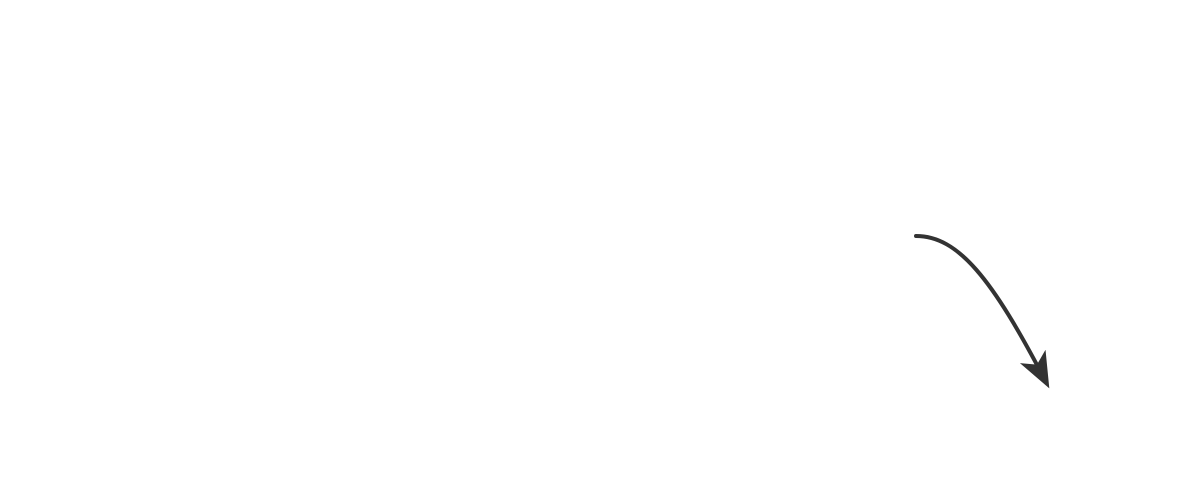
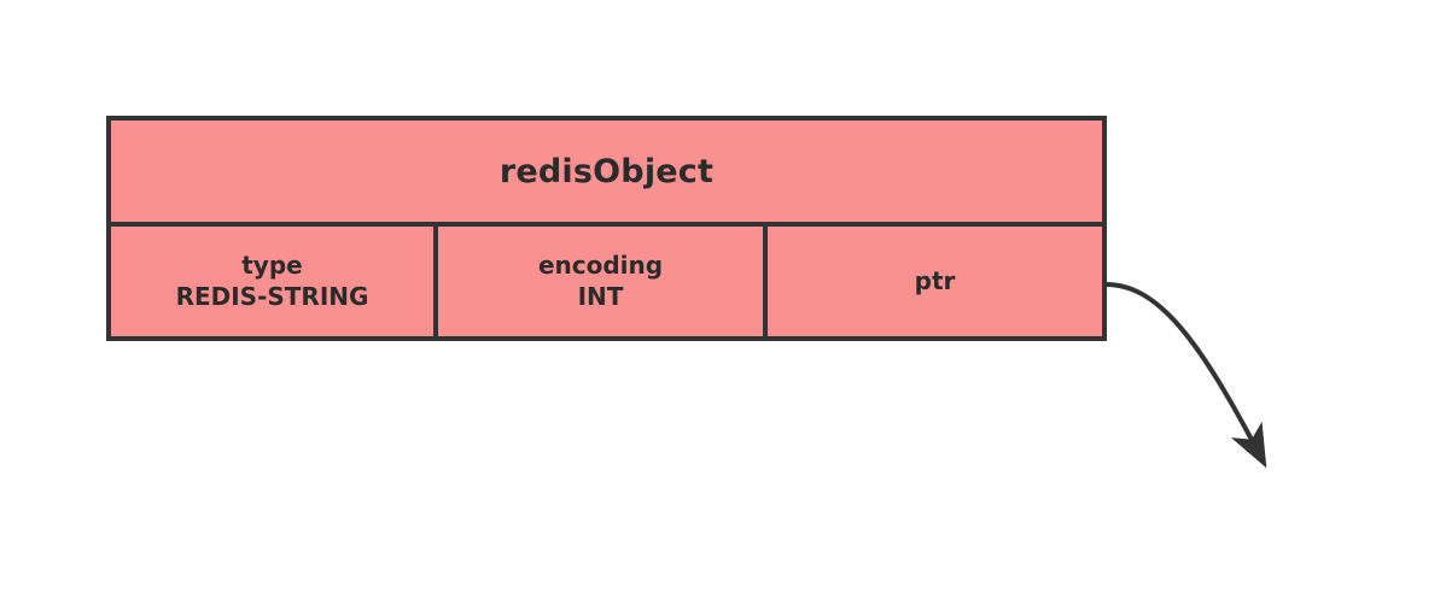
+ redisObject
+ type
+ REDIS-STRING
+ encoding
+ INT
+ ptr
